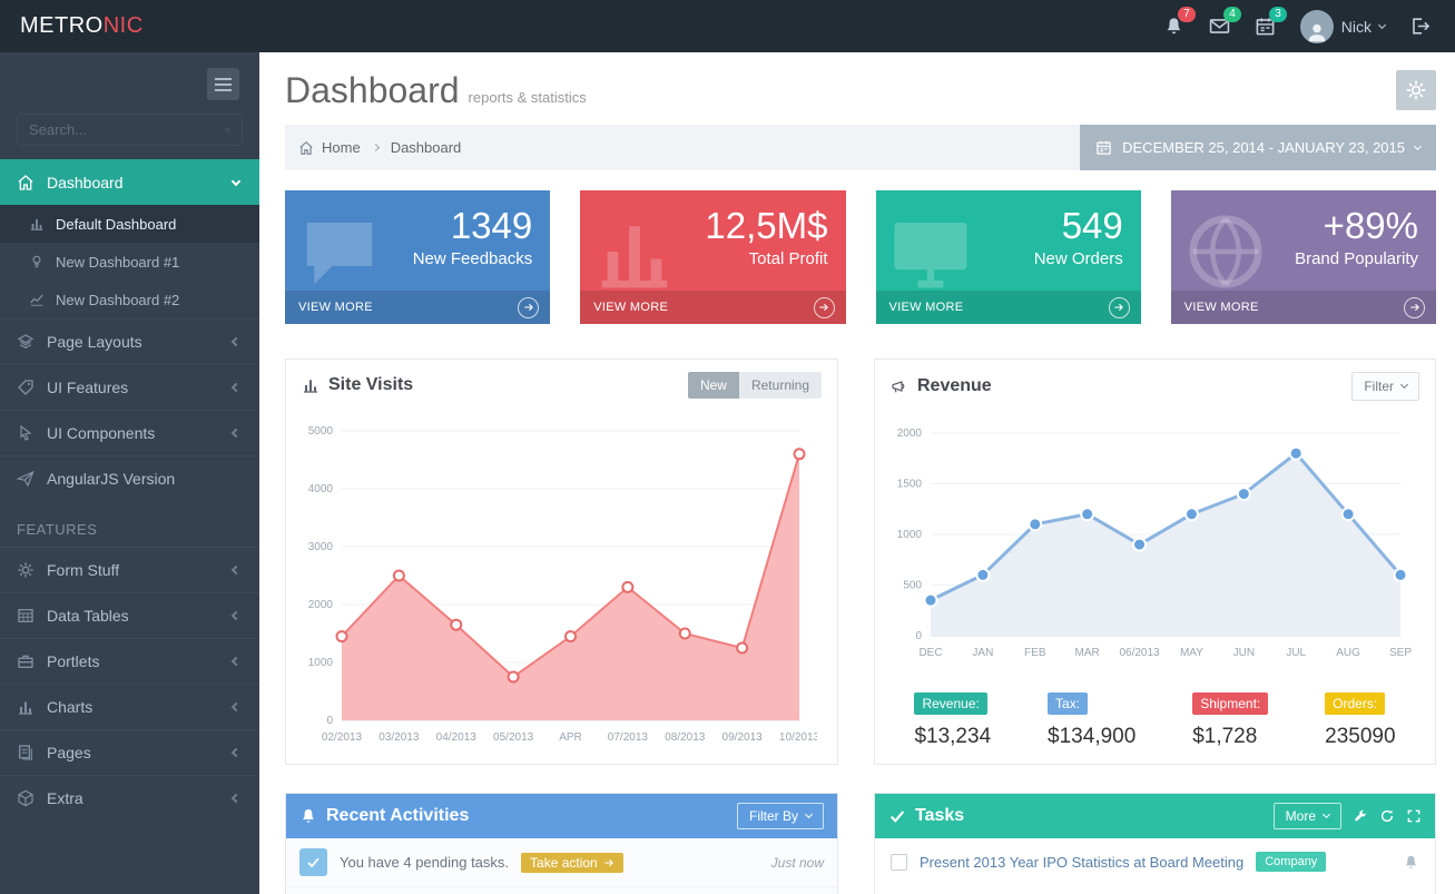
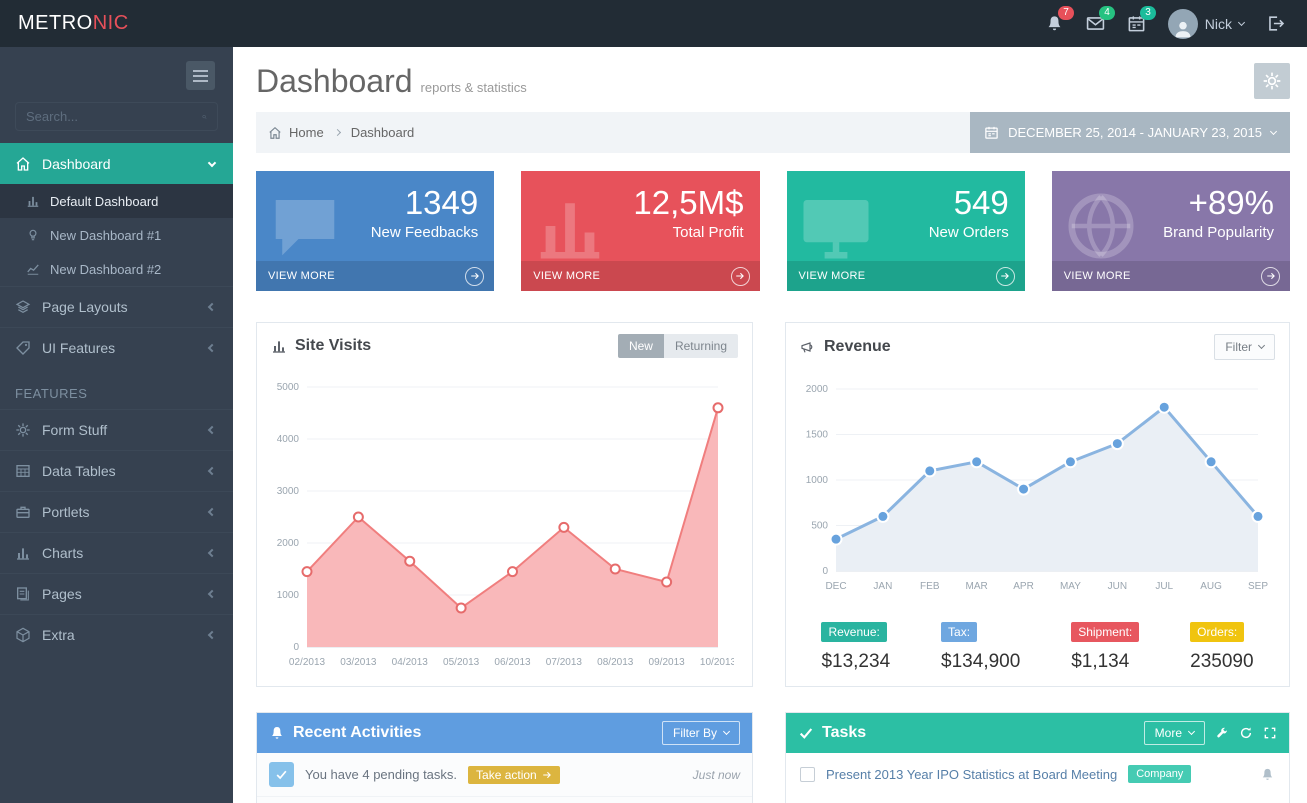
  METRONIC
  7
  4
  3
  Nick
  Search...
  Dashboard
  Default Dashboard
  New Dashboard #1
  New Dashboard #2
  Page Layouts
  UI Features
- UI Components
- AngularJS Version
  FEATURES
  Form Stuff
  Data Tables
  Portlets
  Charts
  Pages
  Extra
  Dashboard reports & statistics
  Home
  Dashboard
  DECEMBER 25, 2014 - JANUARY 23, 2015
  1349
  New Feedbacks
  VIEW MORE
  12,5M$
  Total Profit
  VIEW MORE
  549
  New Orders
  VIEW MORE
  +89%
  Brand Popularity
  VIEW MORE
  Site Visits
  New
  Returning
  0
  1000
  2000
  3000
  4000
  5000
  02/2013
  03/2013
  04/2013
  05/2013
- APR
+ 06/2013
  07/2013
  08/2013
  09/2013
  10/2013
  Revenue
  Filter
  0
  500
  1000
  1500
  2000
  DEC
  JAN
  FEB
  MAR
- 06/2013
+ APR
  MAY
  JUN
  JUL
  AUG
  SEP
  Revenue:
  $13,234
  Tax:
  $134,900
  Shipment:
- $1,728
+ $1,134
  Orders:
  235090
  Recent Activities
  Filter By
  You have 4 pending tasks.
  Take action
  Just now
  Tasks
  More
  Present 2013 Year IPO Statistics at Board Meeting
  Company
